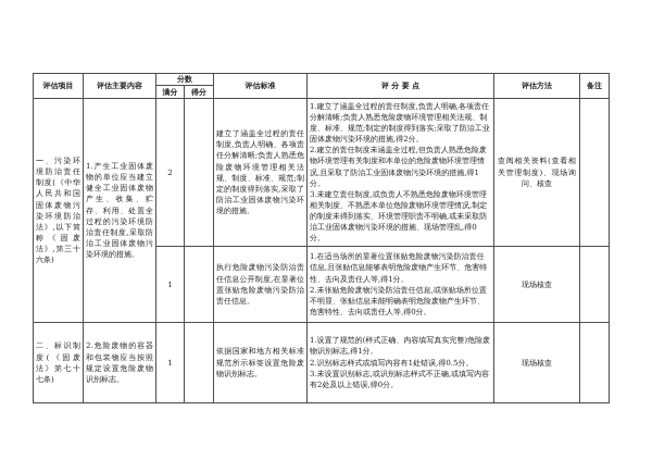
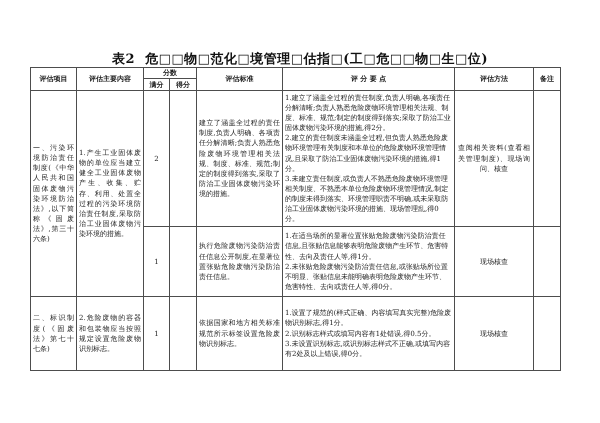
+ 表2 危□□物□范化□境管理□估指□(工□危□□物□生□位)
  评估项目	评估主要内容	分数	评估标准	评 分 要 点	评估方法	备注
  满分	得分
  一、污染环境防治责任制度(《中华人民共和国固体废物污染环境防治法》,以下简称《固废法》,第三十六条)	1.产生工业固体废物的单位应当建立健全工业固体废物产生、收集、贮存、利用、处置全过程的污染环境防治责任制度,采取防治工业固体废物污染环境的措施。	2		建立了涵盖全过程的责任制度,负责人明确、各项责任分解清晰;负责人熟悉危险废物环境管理相关法规、制度、标准、规范;制定的制度得到落实,采取了防治工业固体废物污染环境的措施。	1.建立了涵盖全过程的责任制度,负责人明确,各项责任分解清晰;负责人熟悉危险废物环境管理相关法规、制度、标准、规范;制定的制度得到落实;采取了防治工业固体废物污染环境的措施,得2分。 2.建立的责任制度未涵盖全过程,但负责人熟悉危险废物环境管理有关制度和本单位的危险废物环境管理情况,且采取了防治工业固体废物污染环境的措施,得1分。 3.未建立责任制度,或负责人不熟悉危险废物环境管理相关制度、不熟悉本单位危险废物环境管理情况,制定的制度未得到落实、环境管理职责不明确,或未采取防治工业固体废物污染环境的措施、现场管理乱,得0分。	查阅相关资料(查看相关管理制度)、现场询问、核查
  1		执行危险废物污染防治责任信息公开制度,在显著位置张贴危险废物污染防治责任信息。	1.在适当场所的显著位置张贴危险废物污染防治责任信息,且张贴信息能够表明危险废物产生环节、危害特性、去向及责任人等,得1分。 2.未张贴危险废物污染防治责任信息,或张贴场所位置不明显、张贴信息未能明确表明危险废物产生环节、危害特性、去向或责任人等,得0分。	现场核查
  二、标识制度(《固废法》第七十七条)	2.危险废物的容器和包装物应当按照规定设置危险废物识别标志。	1		依据国家和地方相关标准规范所示标签设置危险废物识别标志。	1.设置了规范的(样式正确、内容填写真实完整)危险废物识别标志,得1分。 2.识别标志样式或填写内容有1处错误,得0.5分。 3.未设置识别标志,或识别标志样式不正确,或填写内容有2处及以上错误,得0分。	现场核查
